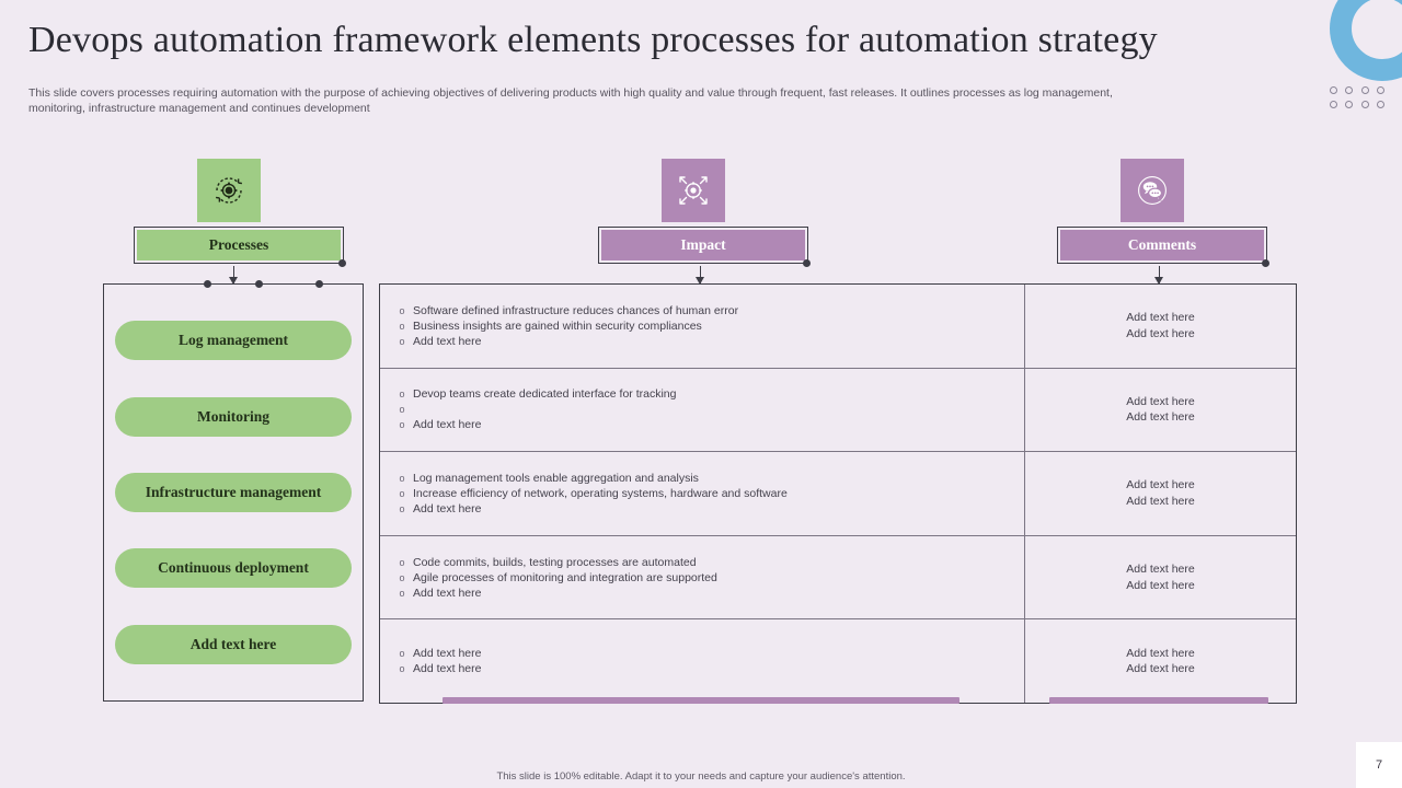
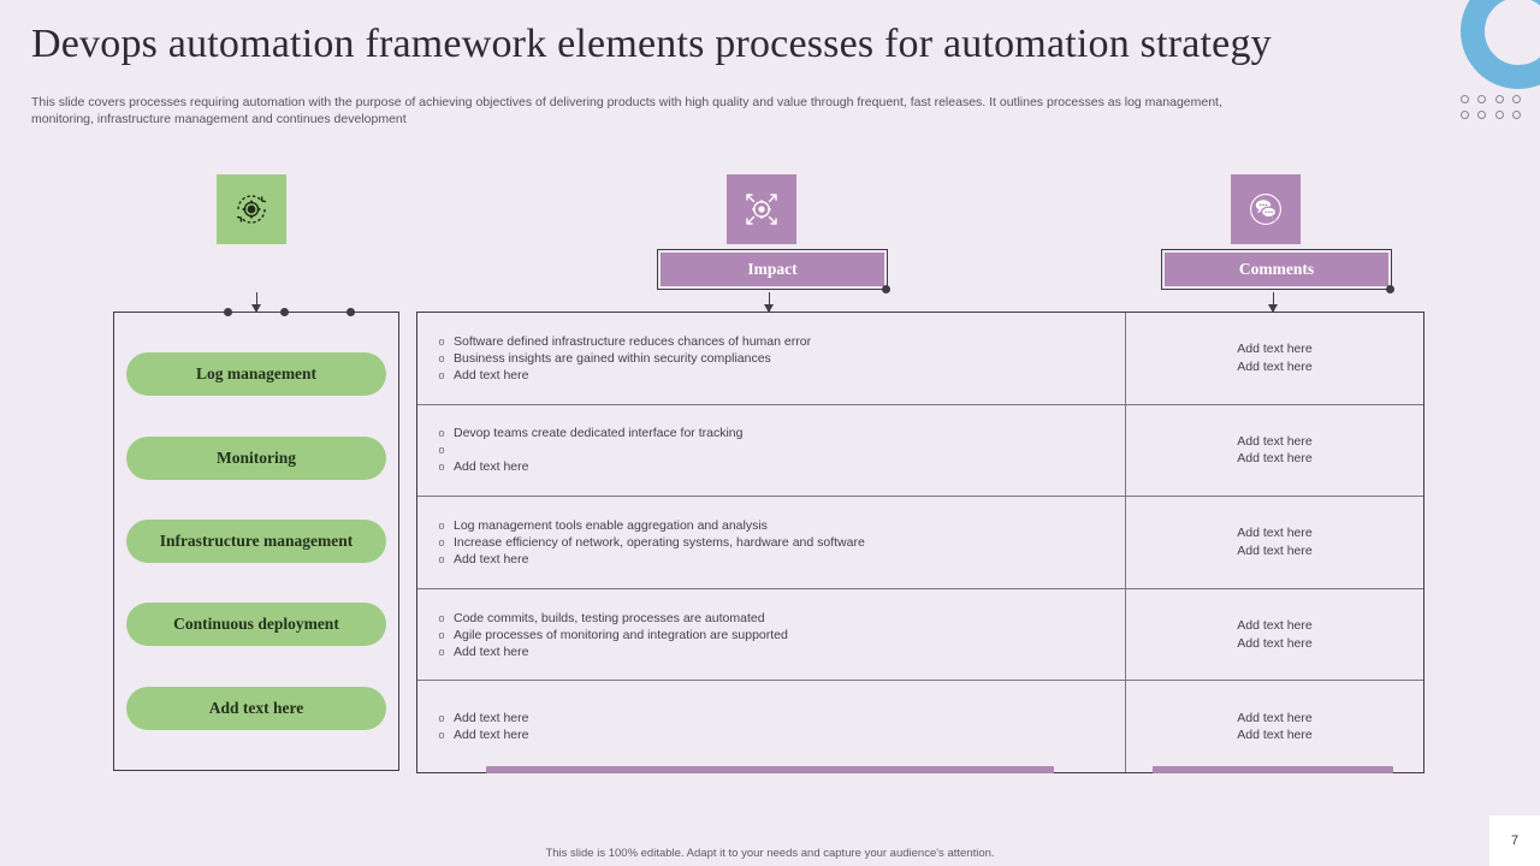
  Devops automation framework elements processes for automation strategy
  This slide covers processes requiring automation with the purpose of achieving objectives of delivering products with high quality and value through frequent, fast releases. It outlines processes as log management, monitoring, infrastructure management and continues development
- Processes
  Impact
  Comments
  Log management
  Monitoring
  Infrastructure management
  Continuous deployment
  Add text here
  o
  Software defined infrastructure reduces chances of human error
  o
  Business insights are gained within security compliances
  o
  Add text here
  Add text here
  Add text here
  o
  Devop teams create dedicated interface for tracking
  o
  o
  Add text here
  Add text here
  Add text here
  o
  Log management tools enable aggregation and analysis
  o
  Increase efficiency of network, operating systems, hardware and software
  o
  Add text here
  Add text here
  Add text here
  o
  Code commits, builds, testing processes are automated
  o
  Agile processes of monitoring and integration are supported
  o
  Add text here
  Add text here
  Add text here
  o
  Add text here
  o
  Add text here
  Add text here
  Add text here
  This slide is 100% editable. Adapt it to your needs and capture your audience's attention.
  7
